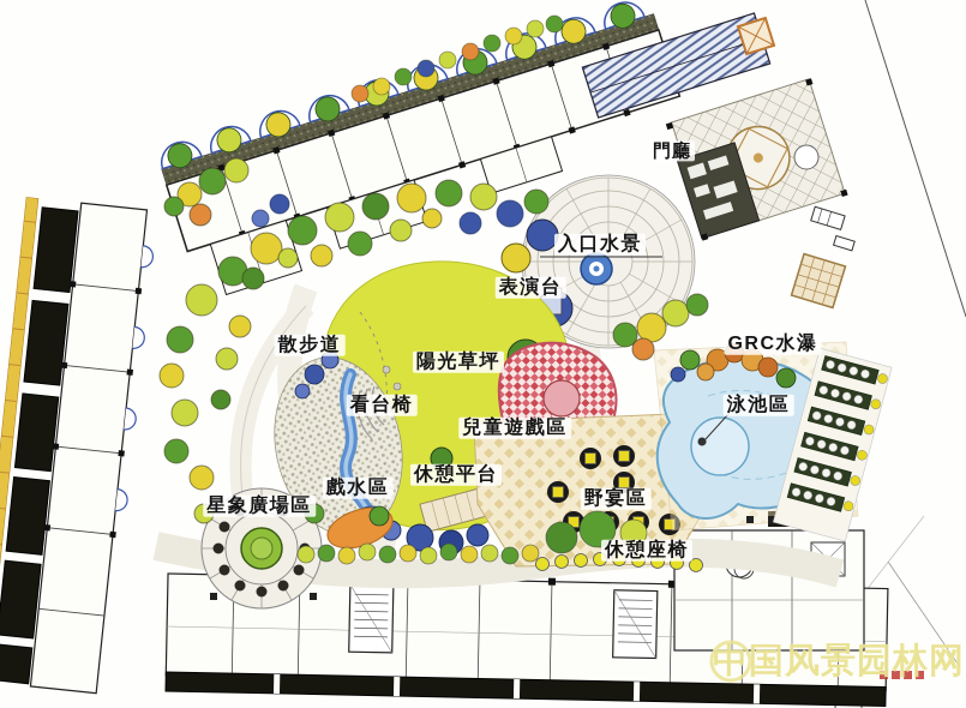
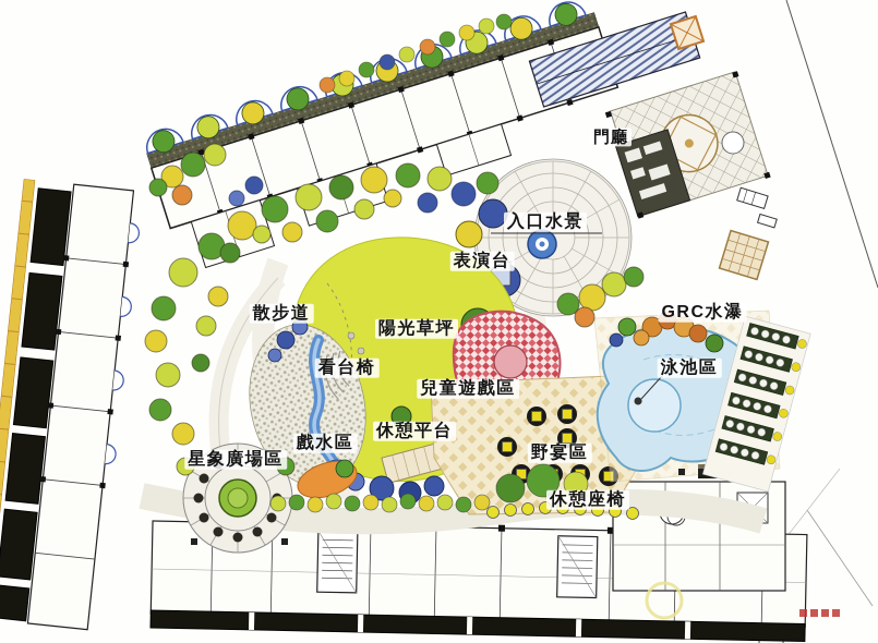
  門廳
  入口水景
  表演台
  散步道
  陽光草坪
  GRC水瀑
  看台椅
  兒童遊戲區
  泳池區
  休憩平台
  戲水區
  星象廣場區
  野宴區
  休憩座椅
- 中国风景园林网
